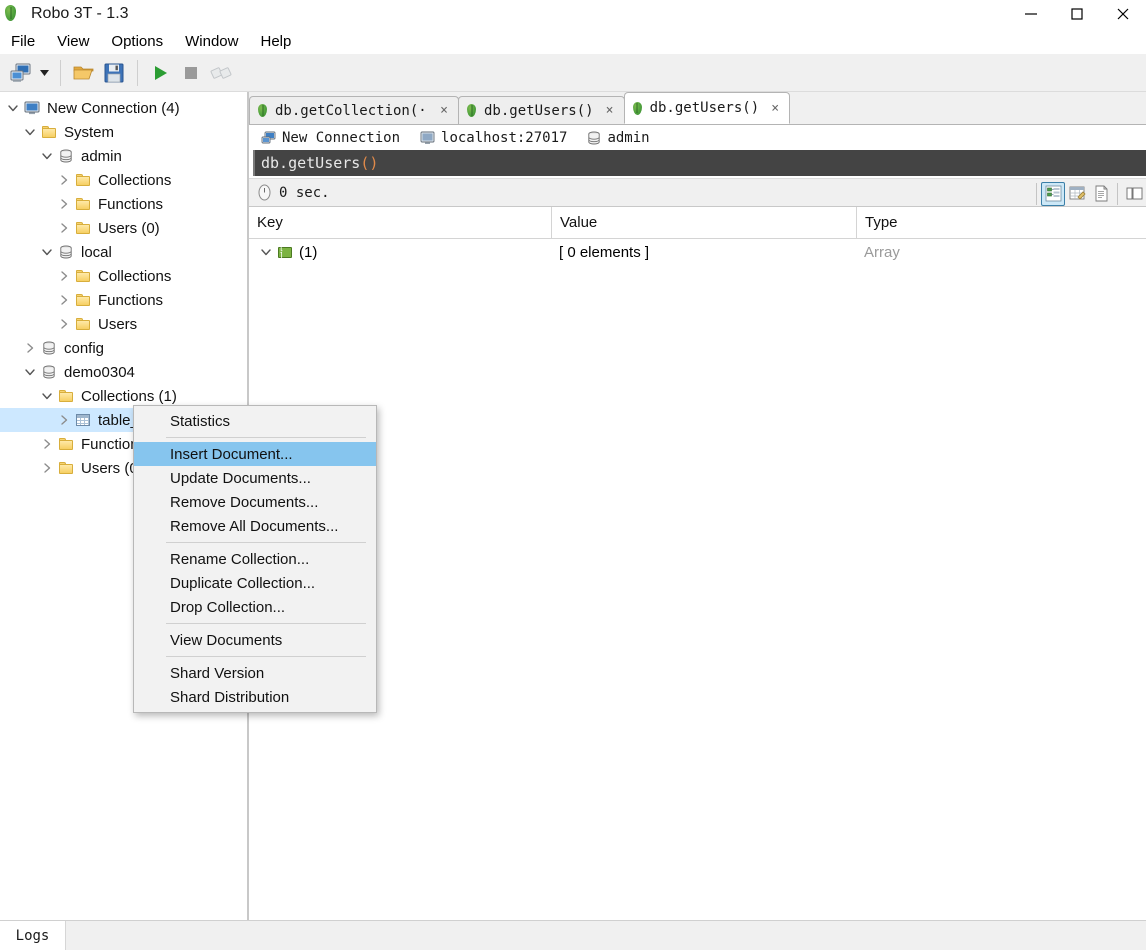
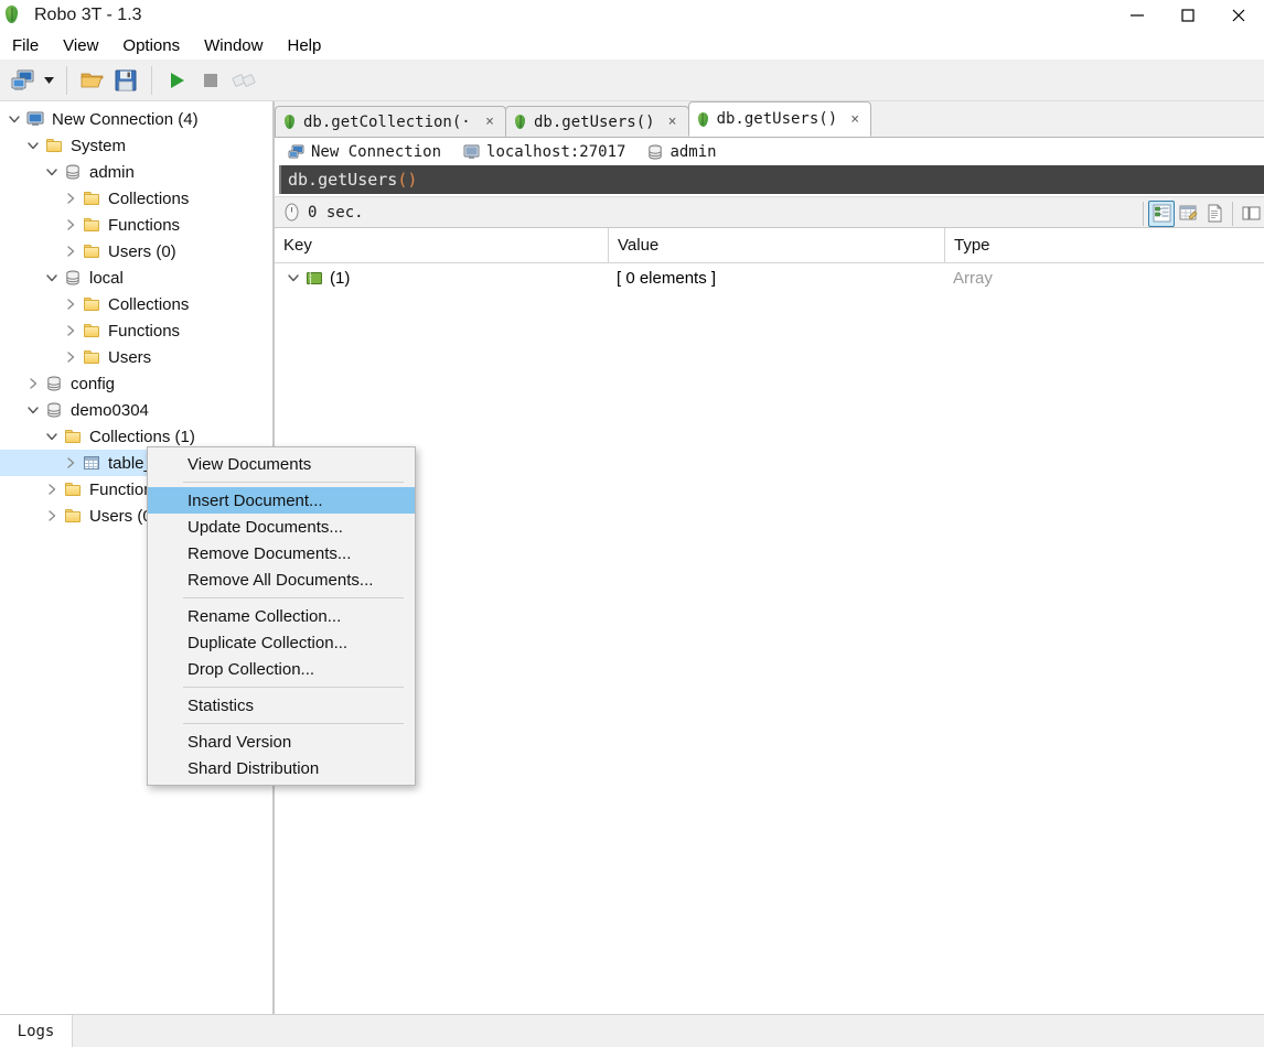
  Robo 3T - 1.3
  File
  View
  Options
  Window
  Help
  New Connection (4)
  System
  admin
  Collections
  Functions
  Users (0)
  local
  Collections
  Functions
  Users
  config
  demo0304
  Collections (1)
  Functio
  Users (
  db.getCollection(·
  ×
  db.getUsers()
  ×
  db.getUsers()
  ×
  New Connection
  localhost:27017
  admin
  db.getUsers
  ()
  0 sec.
  Key
  Value
  Type
  [ ]
  (1)
  [ 0 elements ]
  Array
- Statistics
+ View Documents
  Insert Document...
  Update Documents...
  Remove Documents...
  Remove All Documents...
  Rename Collection...
  Duplicate Collection...
  Drop Collection...
- View Documents
+ Statistics
  Shard Version
  Shard Distribution
  Logs
